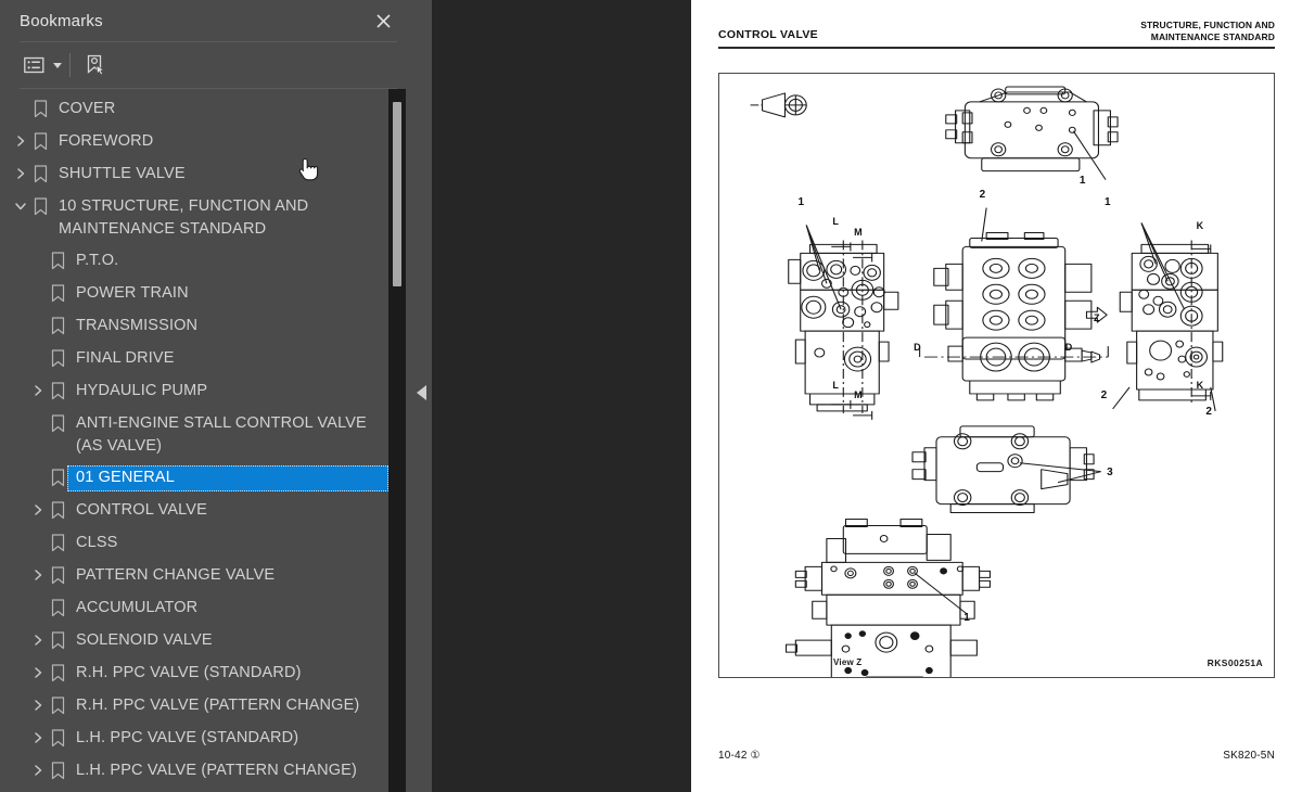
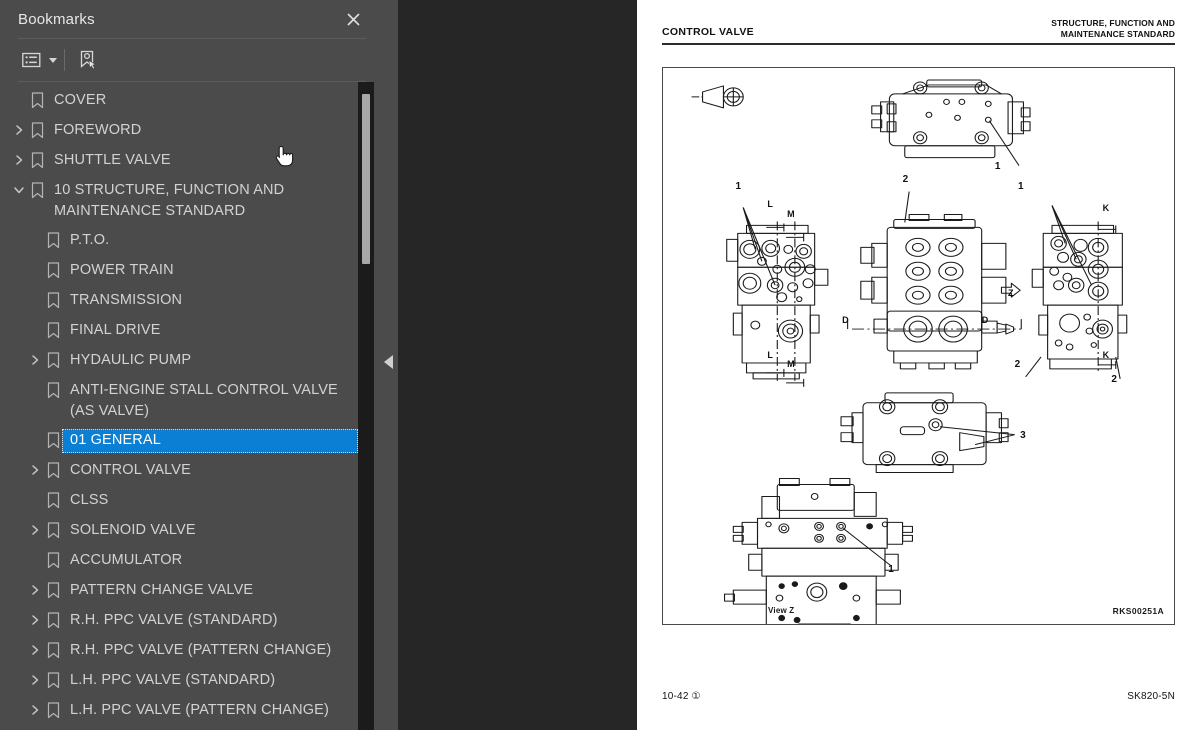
  Bookmarks
  COVER
  FOREWORD
  SHUTTLE VALVE
  10 STRUCTURE, FUNCTION AND MAINTENANCE STANDARD
  P.T.O.
  POWER TRAIN
  TRANSMISSION
  FINAL DRIVE
  HYDAULIC PUMP
  ANTI-ENGINE STALL CONTROL VALVE (AS VALVE)
  01 GENERAL
  CONTROL VALVE
  CLSS
- PATTERN CHANGE VALVE
+ SOLENOID VALVE
  ACCUMULATOR
- SOLENOID VALVE
+ PATTERN CHANGE VALVE
  R.H. PPC VALVE (STANDARD)
  R.H. PPC VALVE (PATTERN CHANGE)
  L.H. PPC VALVE (STANDARD)
  L.H. PPC VALVE (PATTERN CHANGE)
  CONTROL VALVE
  STRUCTURE, FUNCTION AND
  MAINTENANCE STANDARD
  1
  1
  2
  1
  L
  M
  K
  Z
  D
  D
  L
  M
  K
  2
  2
  3
  1
  View Z
  RKS00251A
  10-42 ①
  SK820-5N
